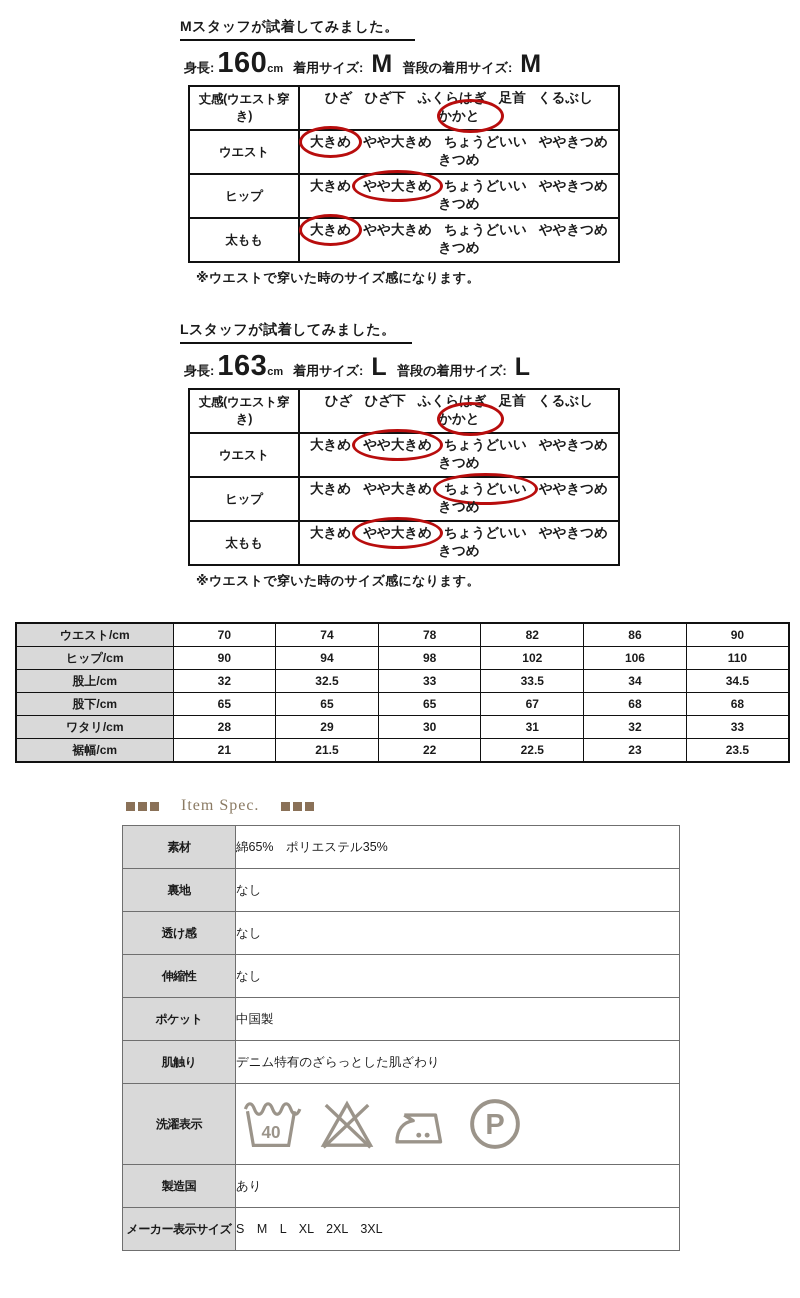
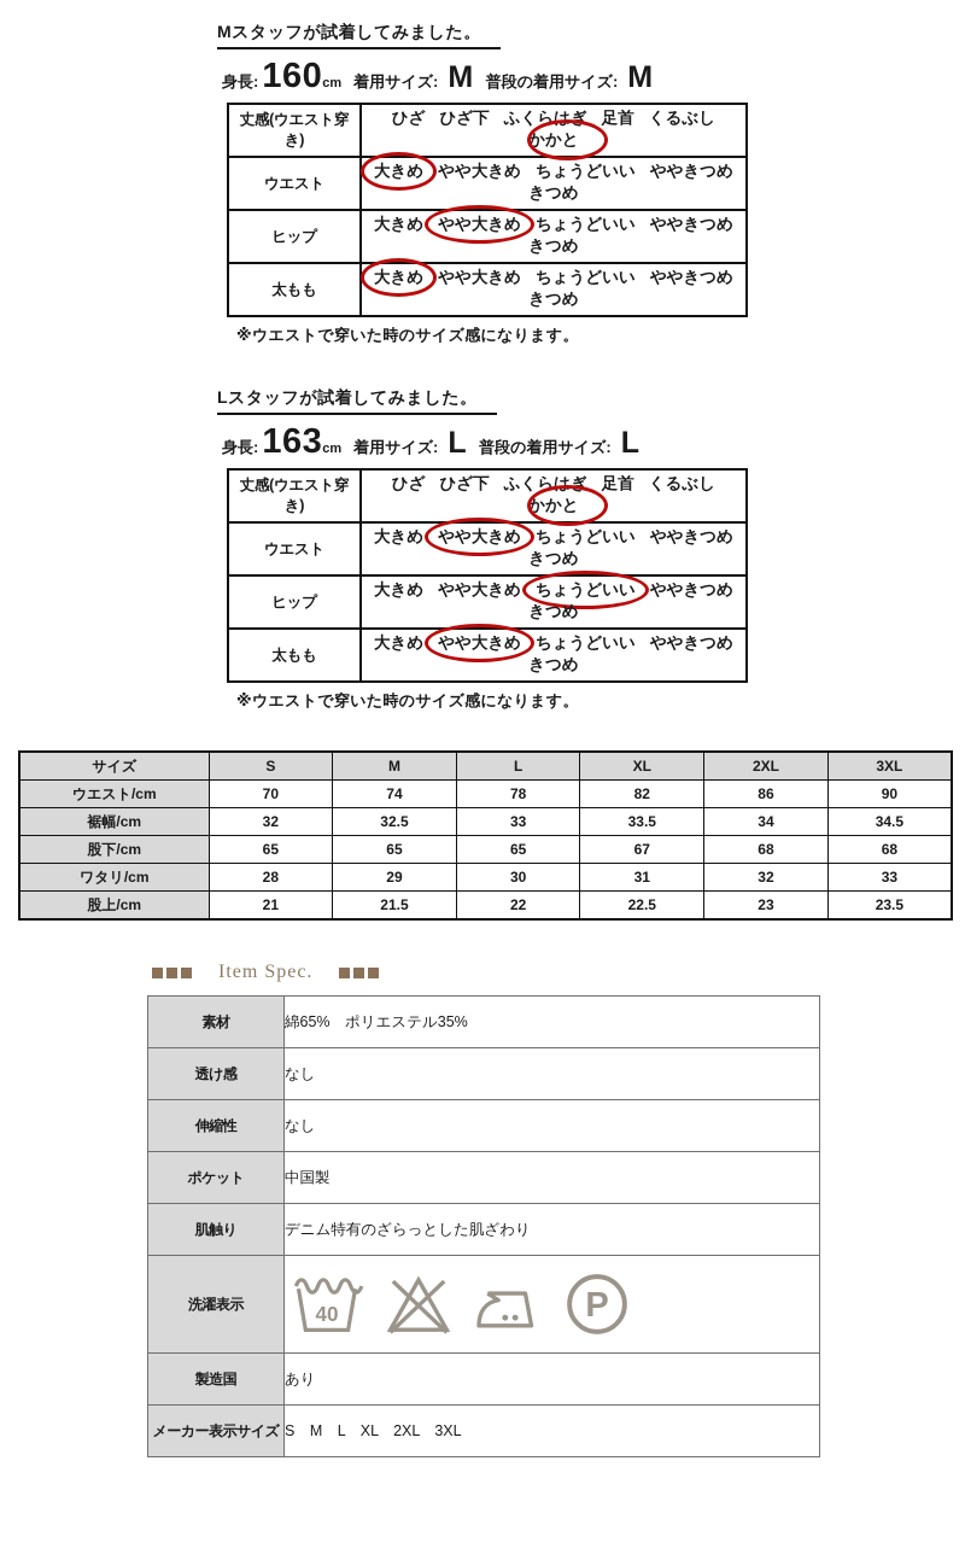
  Mスタッフが試着してみました。
  身長:
  160
  cm
  着用サイズ:
  M
  普段の着用サイズ:
  M
  丈感(ウエスト穿き)	ひざ ひざ下 ふくらはぎ 足首 くるぶしかかと
  ウエスト	大きめ やや大きめ ちょうどいい ややきつめきつめ
  ヒップ	大きめ やや大きめ ちょうどいい ややきつめきつめ
  太もも	大きめ やや大きめ ちょうどいい ややきつめきつめ
  ※ウエストで穿いた時のサイズ感になります。
  Lスタッフが試着してみました。
  身長:
  163
  cm
  着用サイズ:
  L
  普段の着用サイズ:
  L
  丈感(ウエスト穿き)	ひざ ひざ下 ふくらはぎ 足首 くるぶしかかと
  ウエスト	大きめ やや大きめ ちょうどいい ややきつめきつめ
  ヒップ	大きめ やや大きめ ちょうどいい ややきつめきつめ
  太もも	大きめ やや大きめ ちょうどいい ややきつめきつめ
  ※ウエストで穿いた時のサイズ感になります。
+ サイズ	S	M	L	XL	2XL	3XL
  ウエスト/cm	70	74	78	82	86	90
- ヒップ/cm	90	94	98	102	106	110
- 股上/cm	32	32.5	33	33.5	34	34.5
+ 裾幅/cm	32	32.5	33	33.5	34	34.5
  股下/cm	65	65	65	67	68	68
  ワタリ/cm	28	29	30	31	32	33
- 裾幅/cm	21	21.5	22	22.5	23	23.5
+ 股上/cm	21	21.5	22	22.5	23	23.5
  Item Spec.
  素材	綿65% ポリエステル35%
- 裏地	なし
  透け感	なし
  伸縮性	なし
  ポケット	中国製
  肌触り	デニム特有のざらっとした肌ざわり
  洗濯表示	40 P
  製造国	あり
  メーカー表示サイズ	S M L XL 2XL 3XL
